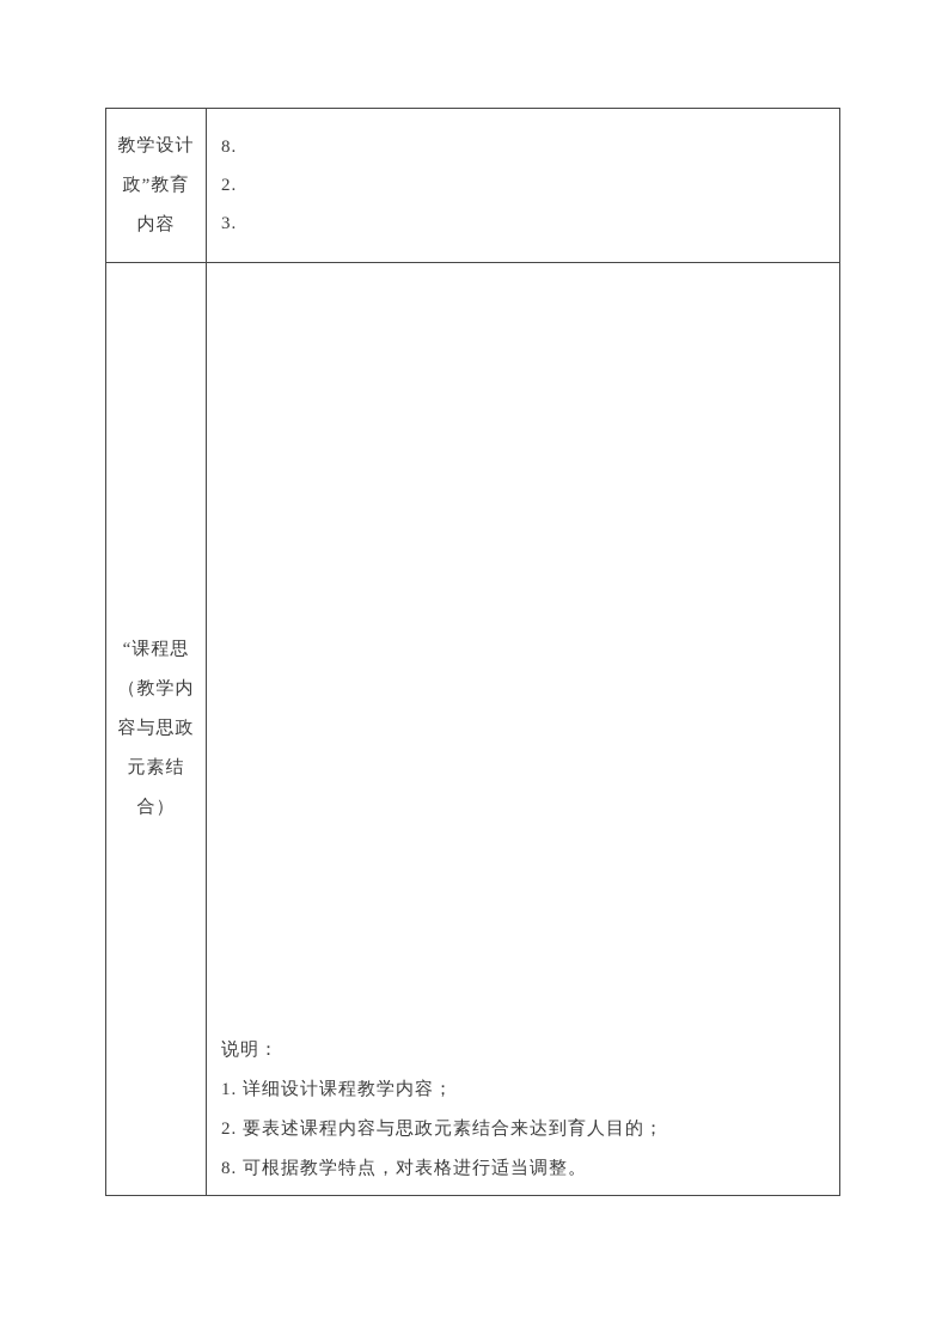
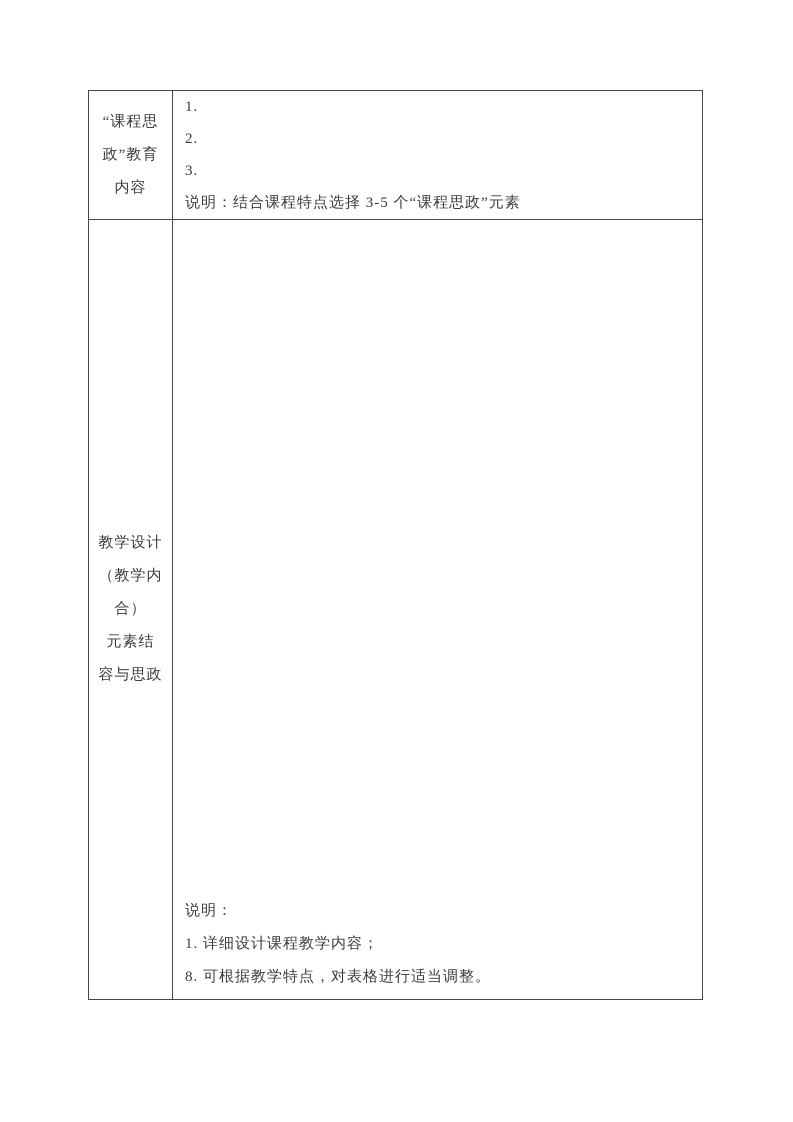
- 教学设计
+ “课程思
  政”教育
  内容
- 8.
+ 1.
  2.
  3.
+ 说明：结合课程特点选择 3-5 个“课程思政”元素
- “课程思
+ 教学设计
  （教学内
- 容与思政
+ 合）
  元素结
- 合）
+ 容与思政
  说明：
  1. 详细设计课程教学内容；
- 2. 要表述课程内容与思政元素结合来达到育人目的；
  8. 可根据教学特点，对表格进行适当调整。
